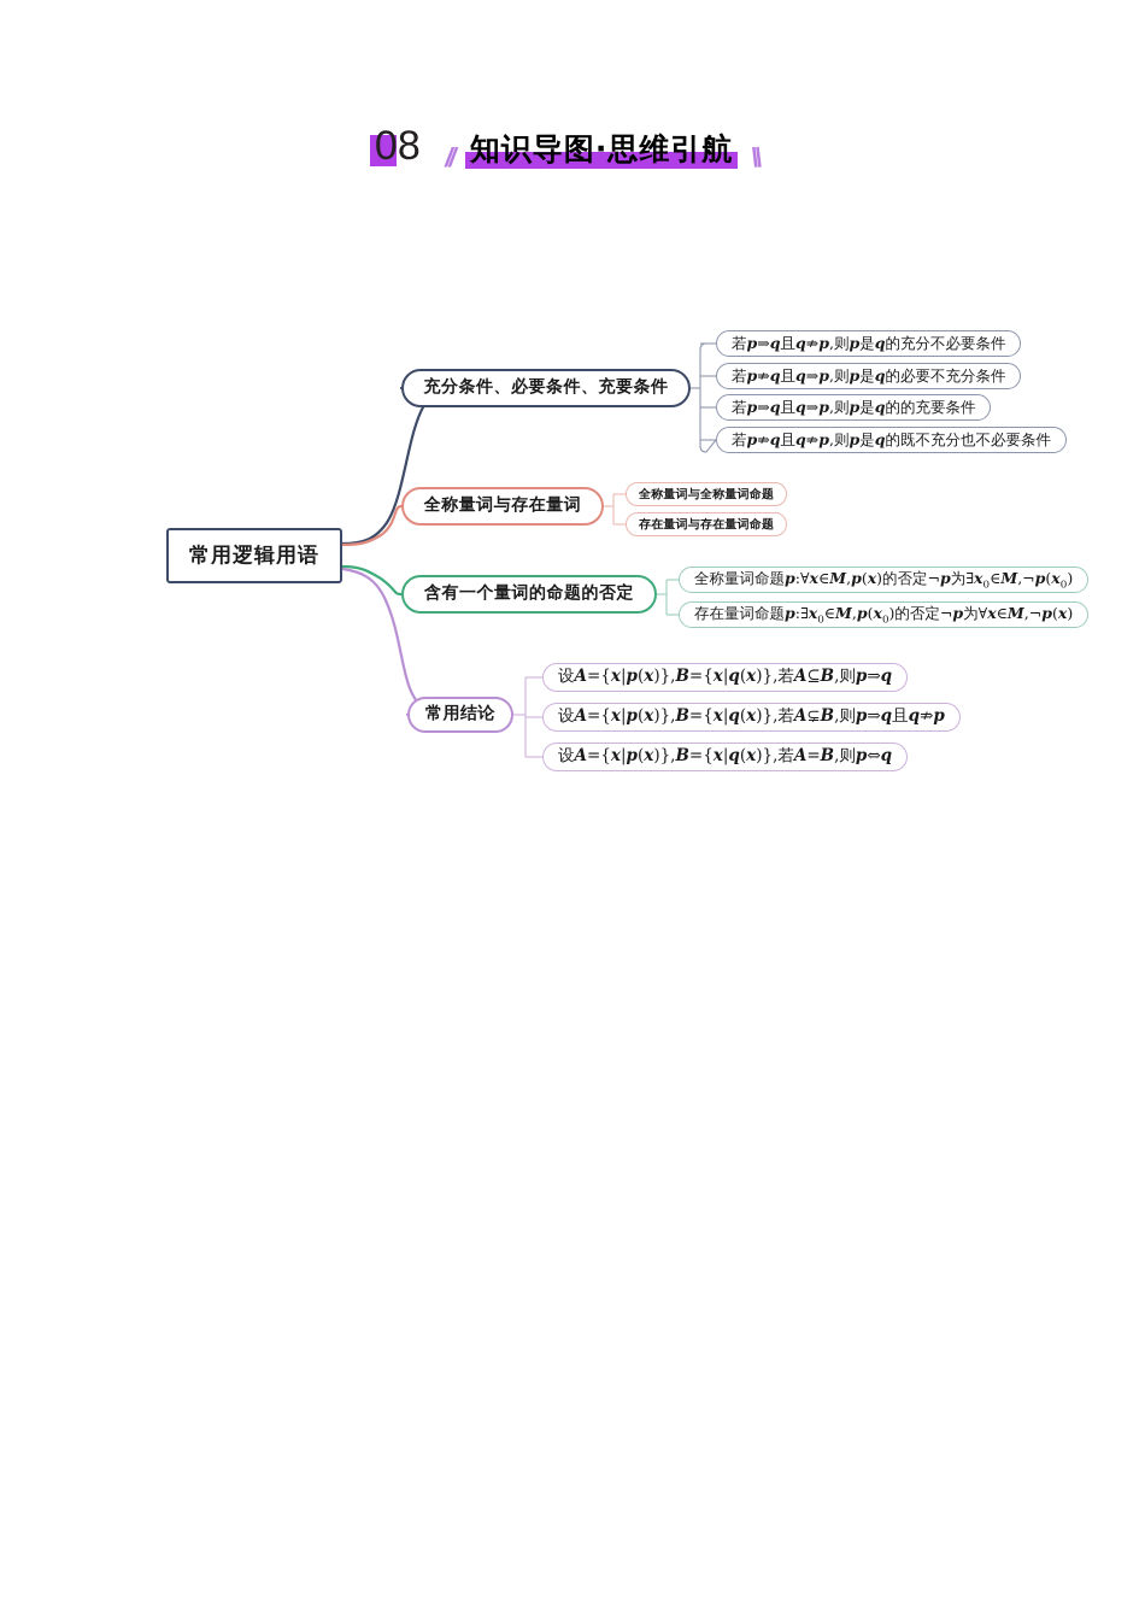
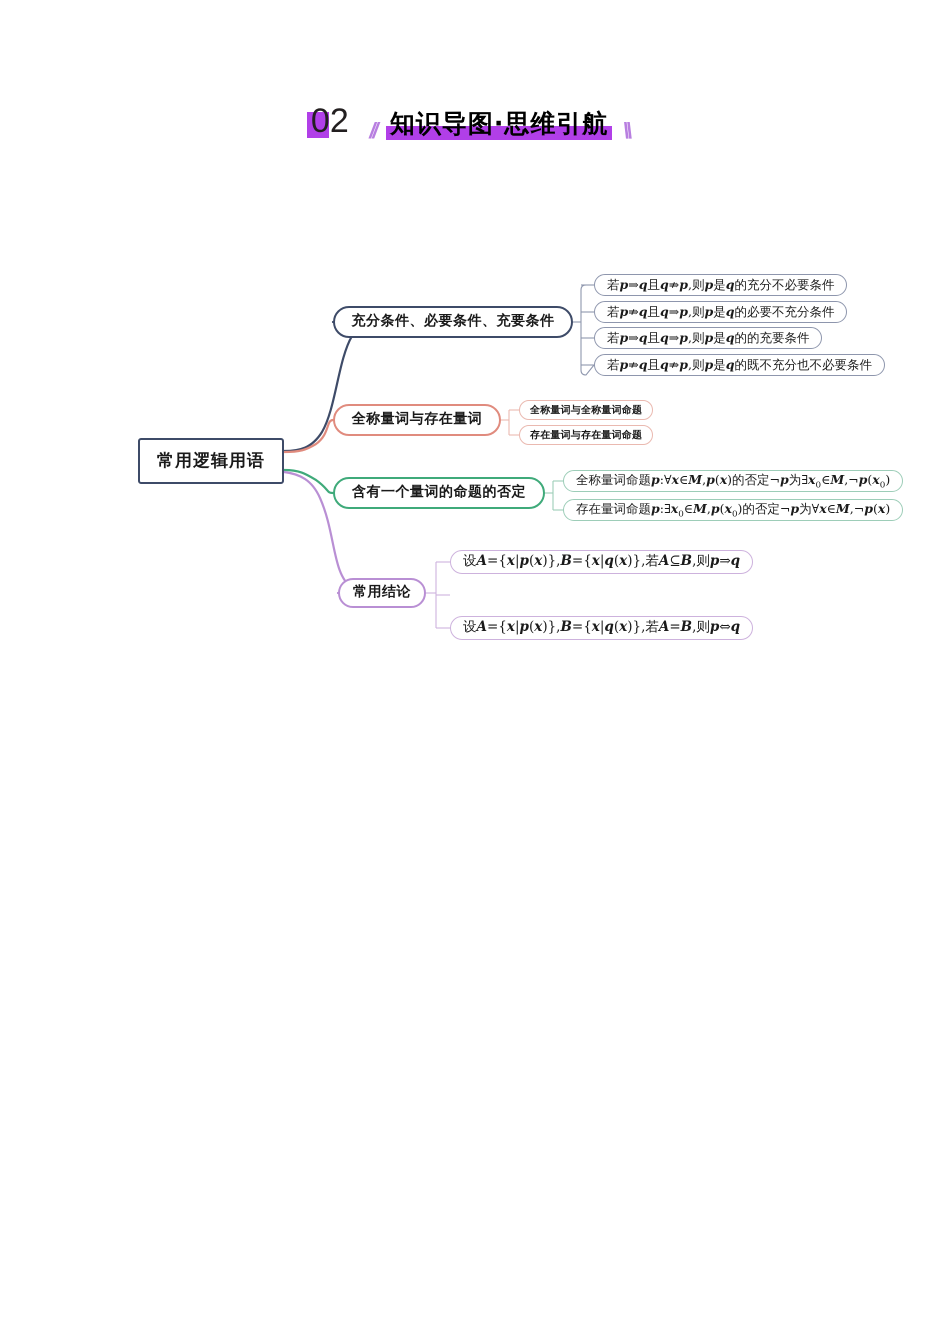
- 08 // 知识导图·思维引航 \\
+ 02 // 知识导图·思维引航 \\
  常用逻辑用语
  充分条件、必要条件、充要条件
  若p⇒q且q⇏p,则p是q的充分不必要条件
  若p⇏q且q⇒p,则p是q的必要不充分条件
  若p⇒q且q⇒p,则p是q的的充要条件
  若p⇏q且q⇏p,则p是q的既不充分也不必要条件
  全称量词与存在量词
  全称量词与全称量词命题
  存在量词与存在量词命题
  含有一个量词的命题的否定
  全称量词命题p:∀x∈M,p(x)的否定¬p为∃x0∈M,¬p(x0)
  存在量词命题p:∃x0∈M,p(x0)的否定¬p为∀x∈M,¬p(x)
  常用结论
  设A={x|p(x)},B={x|q(x)},若A⊆B,则p⇒q
- 设A={x|p(x)},B={x|q(x)},若A⊊B,则p⇒q且q⇏p
  设A={x|p(x)},B={x|q(x)},若A=B,则p⇔q
